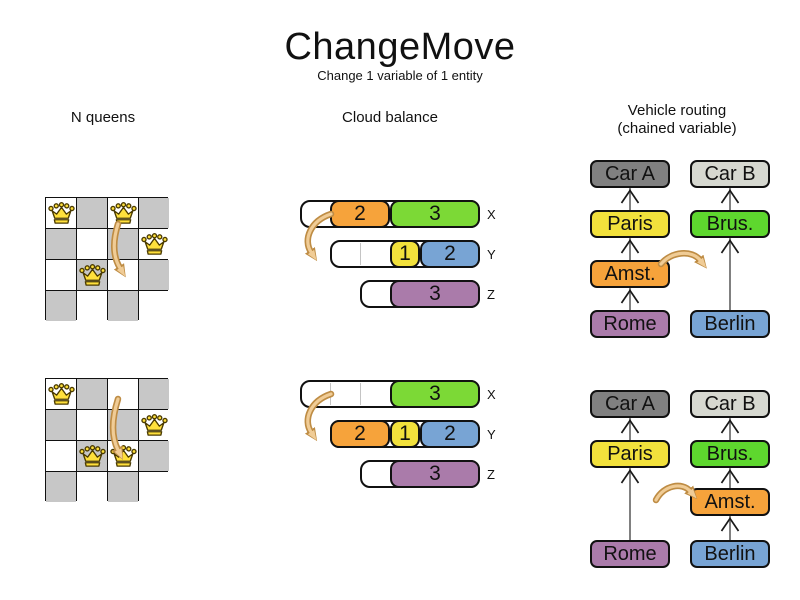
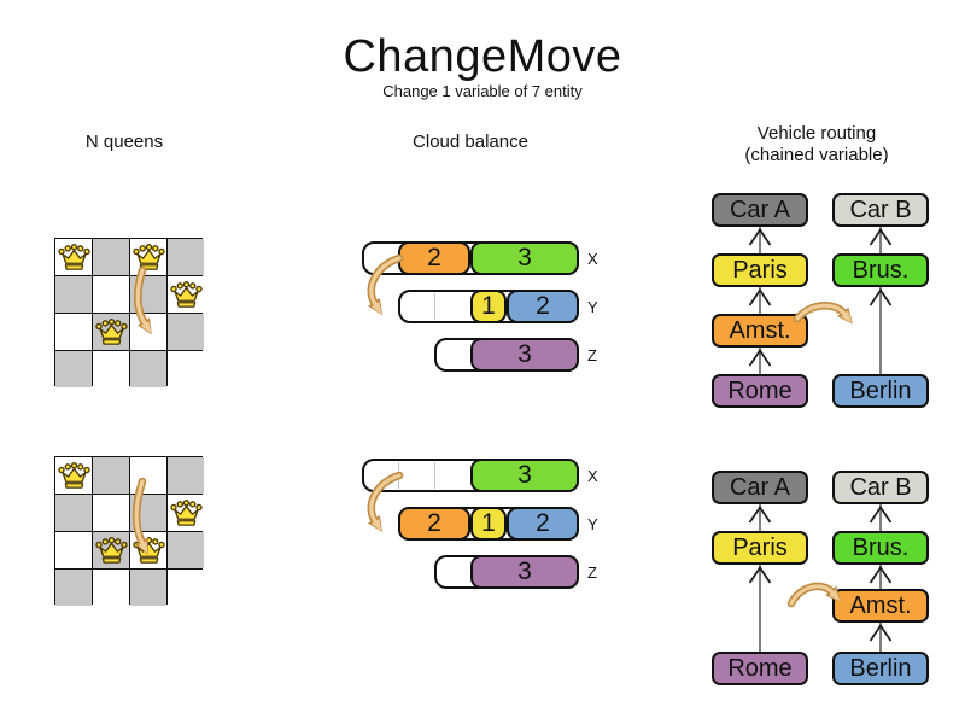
  ChangeMove
- Change 1 variable of 1 entity
+ Change 1 variable of 7 entity
  N queens
  Cloud balance
  Vehicle routing
  (chained variable)
  2
  3
  X
  1
  2
  Y
  3
  Z
  3
  X
  2
  1
  2
  Y
  3
  Z
  Car A
  Paris
  Amst.
  Rome
  Car B
  Brus.
  Berlin
  Car A
  Paris
  Rome
  Car B
  Brus.
  Amst.
  Berlin
